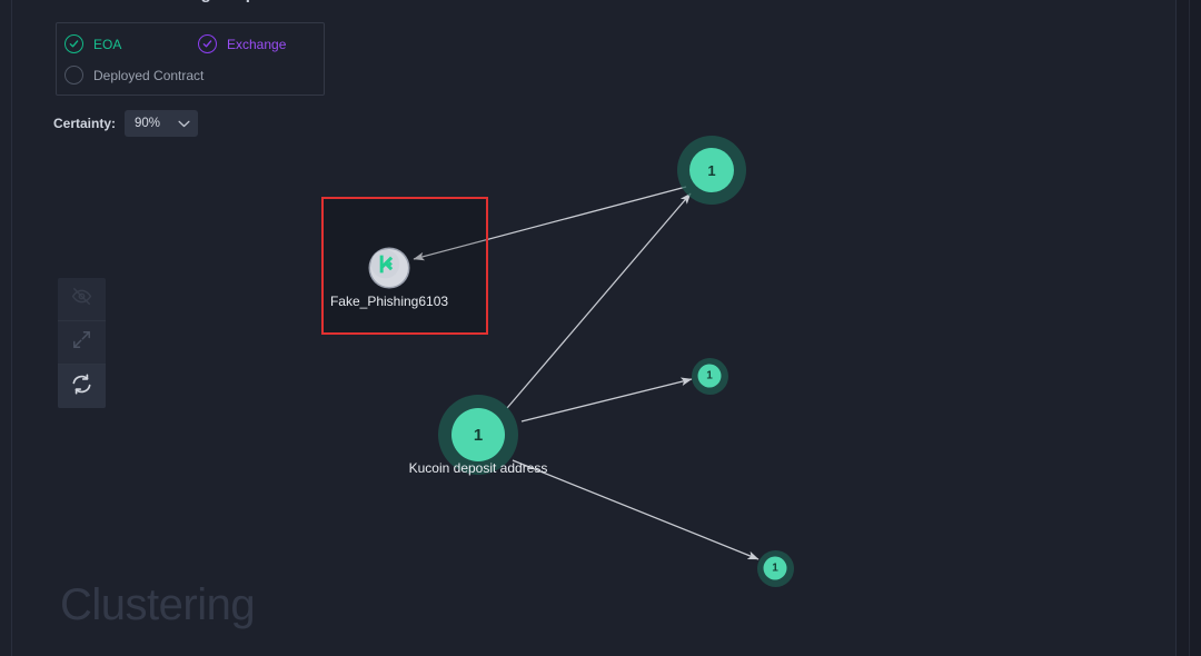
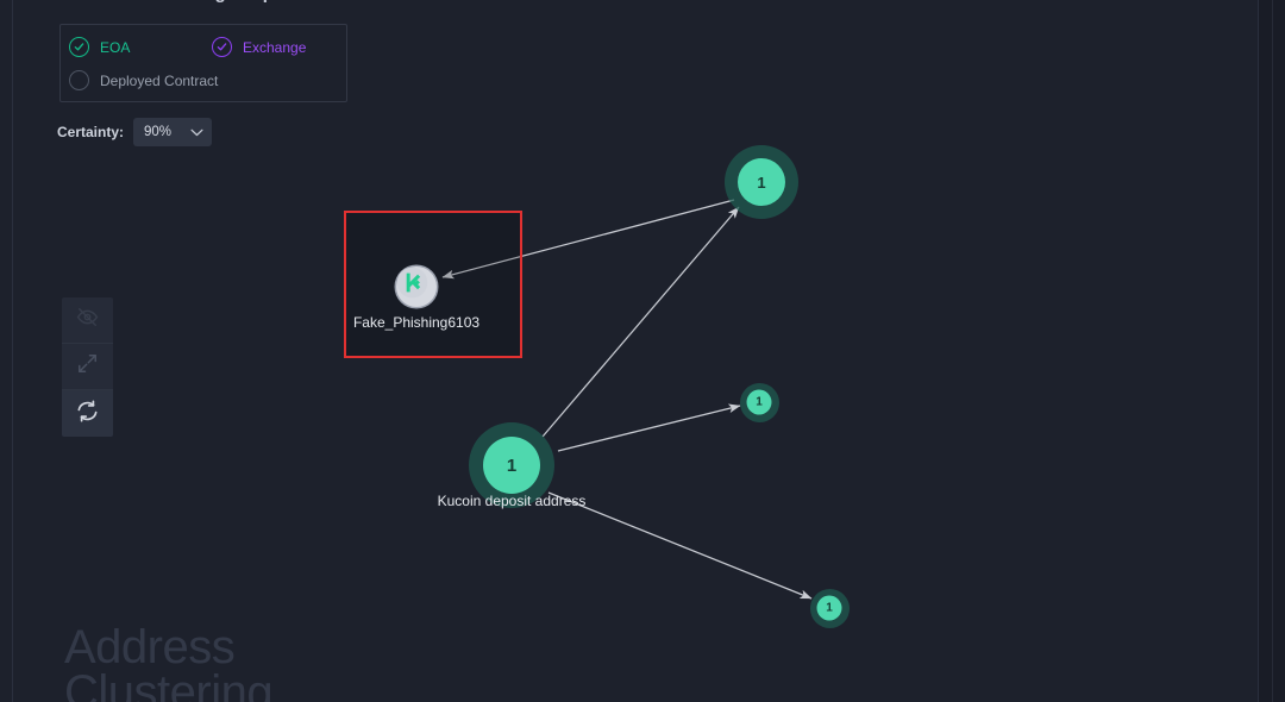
  EOA
  Exchange
  Deployed Contract
  Certainty:
  90%
  Fake_Phishing6103
  1
  1
  Kucoin deposit address
  1
  1
+ Address
  Clustering
